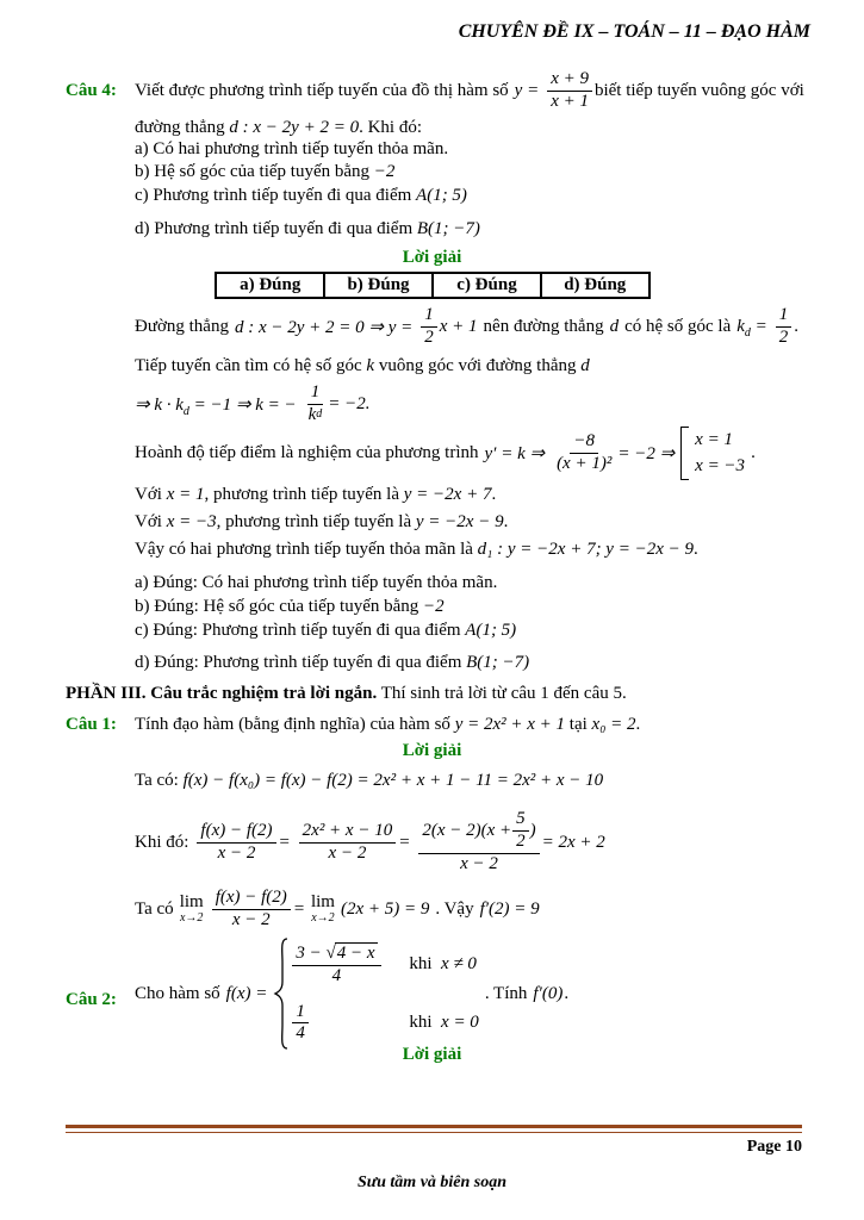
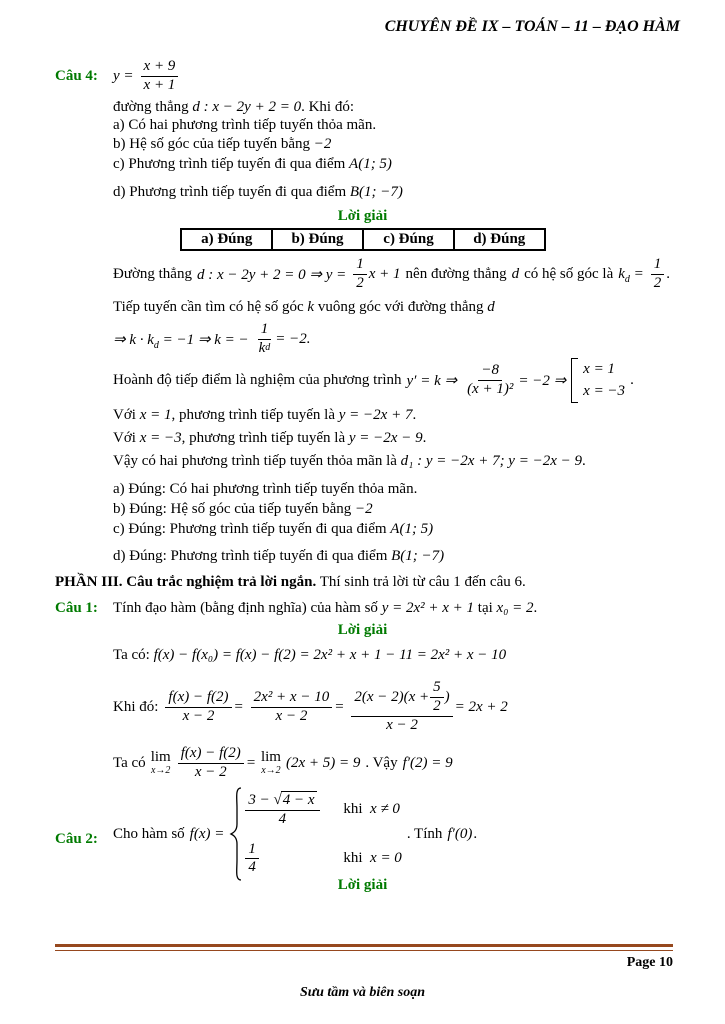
  CHUYÊN ĐỀ IX – TOÁN – 11 – ĐẠO HÀM
  Câu 4:
- Viết được phương trình tiếp tuyến của đồ thị hàm số
  y =
  x + 9
  x + 1
- biết tiếp tuyến vuông góc với
  đường thẳng d : x − 2y + 2 = 0. Khi đó:
  a) Có hai phương trình tiếp tuyến thỏa mãn.
  b) Hệ số góc của tiếp tuyến bằng −2
  c) Phương trình tiếp tuyến đi qua điểm A(1; 5)
  d) Phương trình tiếp tuyến đi qua điểm B(1; −7)
  Lời giải
  a) Đúng	b) Đúng	c) Đúng	d) Đúng
  Đường thẳng
  d : x − 2y + 2 = 0 ⇒ y =
  1
  2
  x + 1
  nên đường thẳng
  d
  có hệ số góc là
  kd =
  1
  2
  .
  Tiếp tuyến cần tìm có hệ số góc k vuông góc với đường thẳng d
  ⇒ k · kd = −1 ⇒ k = −
  1
  k
  d
  = −2.
  Hoành độ tiếp điểm là nghiệm của phương trình
  y′ = k ⇒
  −8
  (x + 1)²
  = −2 ⇒
  x = 1
  x = −3
  .
  Với x = 1, phương trình tiếp tuyến là y = −2x + 7.
  Với x = −3, phương trình tiếp tuyến là y = −2x − 9.
  Vậy có hai phương trình tiếp tuyến thỏa mãn là d₁ : y = −2x + 7; y = −2x − 9.
  a) Đúng: Có hai phương trình tiếp tuyến thỏa mãn.
  b) Đúng: Hệ số góc của tiếp tuyến bằng −2
  c) Đúng: Phương trình tiếp tuyến đi qua điểm A(1; 5)
  d) Đúng: Phương trình tiếp tuyến đi qua điểm B(1; −7)
- PHẦN III. Câu trắc nghiệm trả lời ngắn. Thí sinh trả lời từ câu 1 đến câu 5.
+ PHẦN III. Câu trắc nghiệm trả lời ngắn. Thí sinh trả lời từ câu 1 đến câu 6.
  Câu 1:
  Tính đạo hàm (bằng định nghĩa) của hàm số y = 2x² + x + 1 tại x₀ = 2.
  Lời giải
  Ta có: f(x) − f(x₀) = f(x) − f(2) = 2x² + x + 1 − 11 = 2x² + x − 10
  Khi đó:
  f(x) − f(2)
  x − 2
  =
  2x² + x − 10
  x − 2
  =
  2(x − 2)(x +
  5
  2
  )
  x − 2
  = 2x + 2
  Ta có
  lim
  x→2
  f(x) − f(2)
  x − 2
  =
  lim
  x→2
  (2x + 5) = 9
  . Vậy
  f′(2) = 9
  Câu 2:
  Cho hàm số
  f(x) =
  3 −
  √
  4 − x
  4
  khi x ≠ 0
  1
  4
  khi x = 0
  . Tính
  f′(0)
  .
  Lời giải
  Page 10
  Sưu tầm và biên soạn
